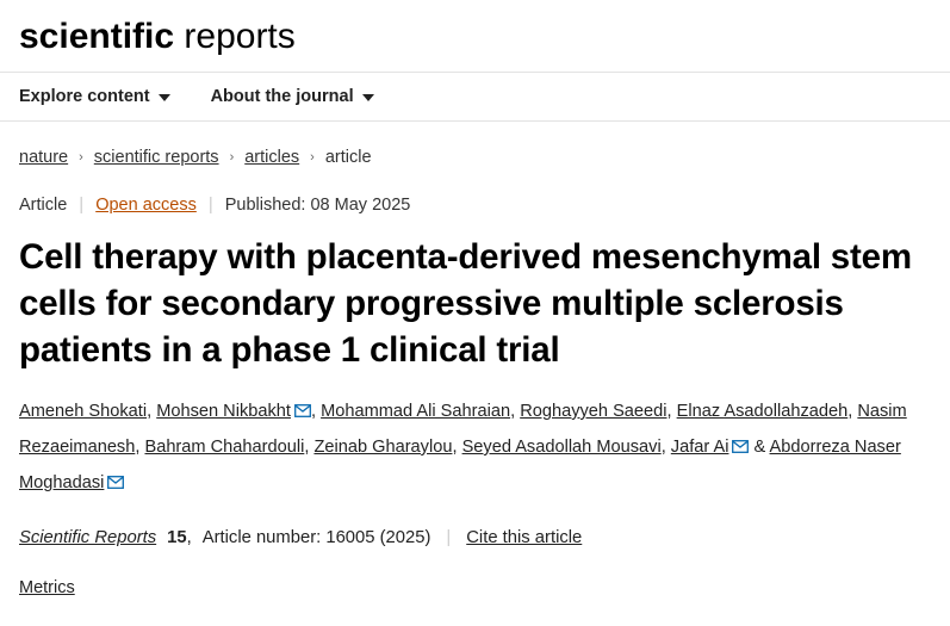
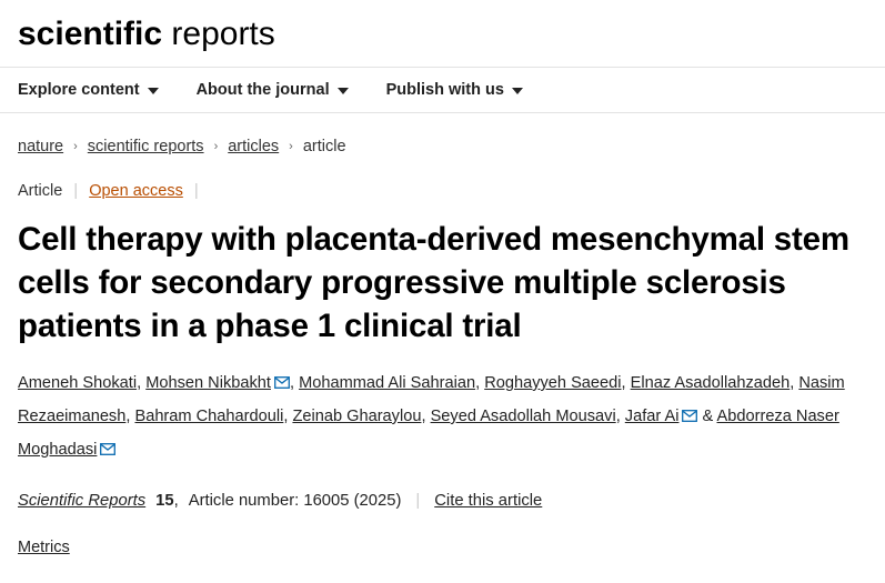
  scientific reports
  Explore content
  About the journal
+ Publish with us
  nature
  ›
  scientific reports
  ›
  articles
  ›
  article
  Article
  |
  Open access
  |
- Published: 08 May 2025
  Cell therapy with placenta-derived mesenchymal stem cells for secondary progressive multiple sclerosis patients in a phase 1 clinical trial
  Ameneh Shokati, Mohsen Nikbakht , Mohammad Ali Sahraian, Roghayyeh Saeedi, Elnaz Asadollahzadeh, Nasim Rezaeimanesh, Bahram Chahardouli, Zeinab Gharaylou, Seyed Asadollah Mousavi, Jafar Ai & Abdorreza Naser Moghadasi
  Scientific Reports
  15,
  Article number: 16005 (2025)
  |
  Cite this article
  Metrics
